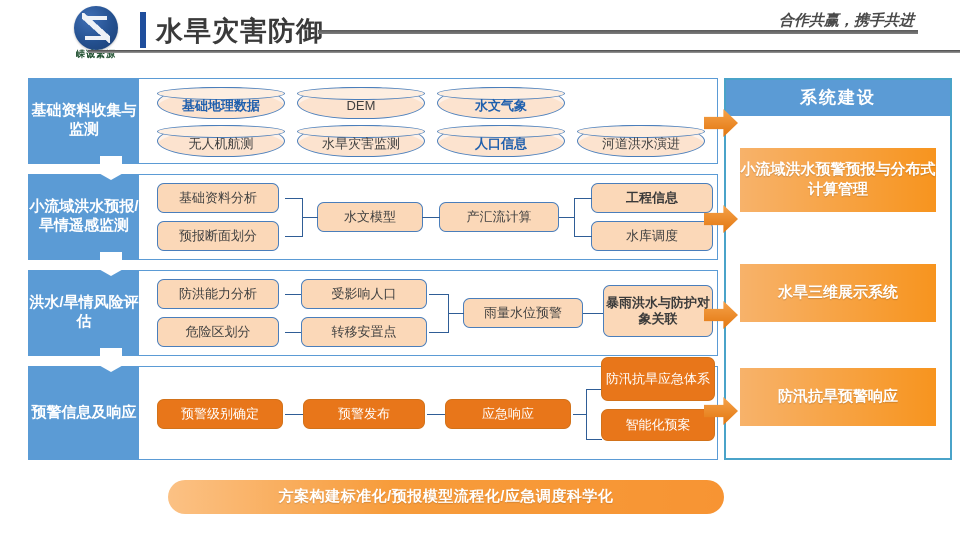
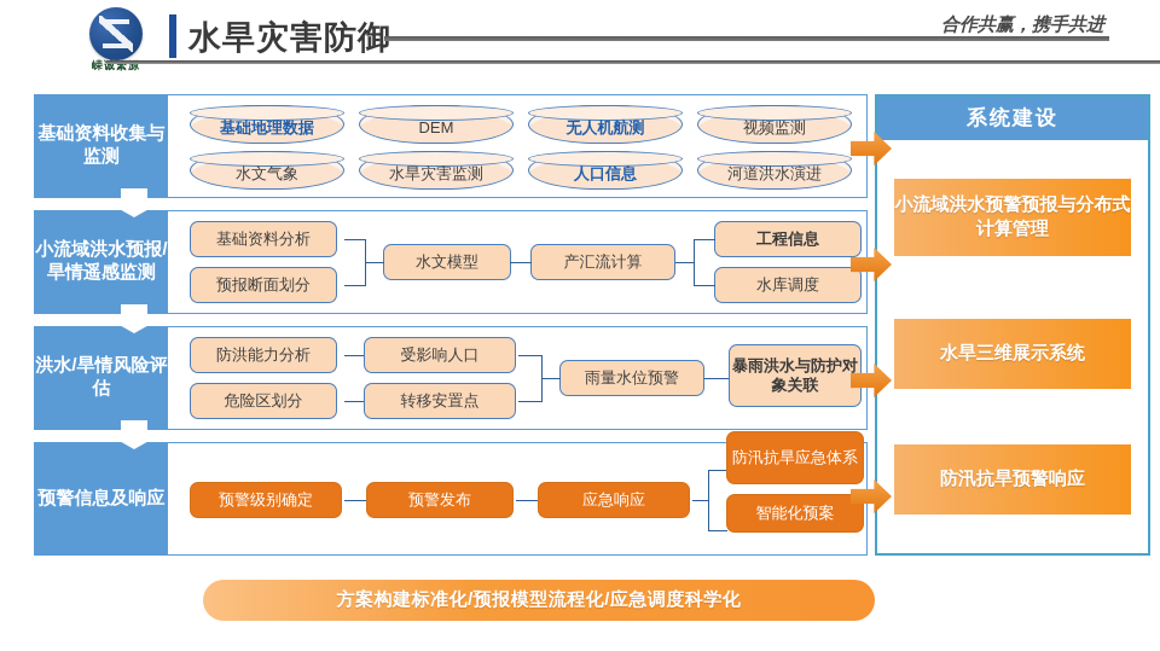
  嵘诚繁源
  水旱灾害防御
  合作共赢，携手共进
  基础资料收集与监测
  基础地理数据
  DEM
- 水文气象
+ 无人机航测
+ 视频监测
- 无人机航测
+ 水文气象
  水旱灾害监测
  人口信息
  河道洪水演进
  小流域洪水预报/旱情遥感监测
  基础资料分析
  预报断面划分
  水文模型
  产汇流计算
  工程信息
  水库调度
  洪水/旱情风险评估
  防洪能力分析
  危险区划分
  受影响人口
  转移安置点
  雨量水位预警
  暴雨洪水与防护对象关联
  预警信息及响应
  预警级别确定
  预警发布
  应急响应
  防汛抗旱应急体系
  智能化预案
  系统建设
  小流域洪水预警预报与分布式计算管理
  水旱三维展示系统
  防汛抗旱预警响应
  方案构建标准化/预报模型流程化/应急调度科学化
